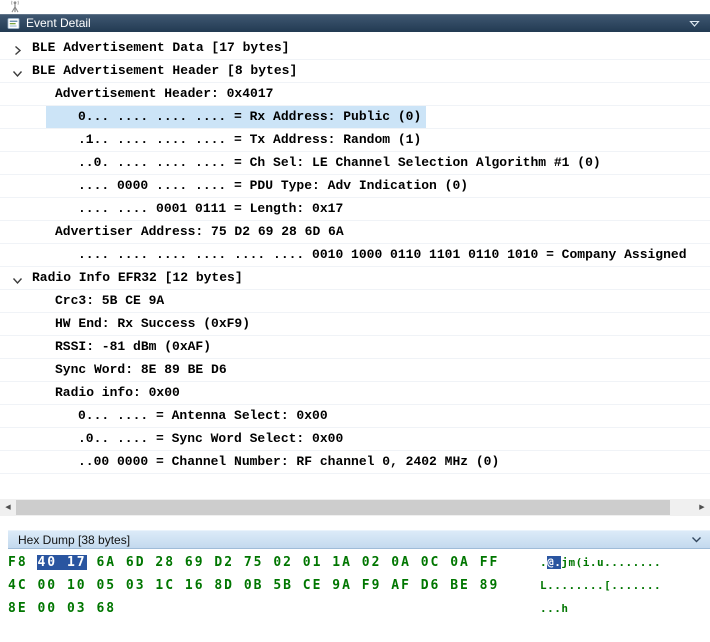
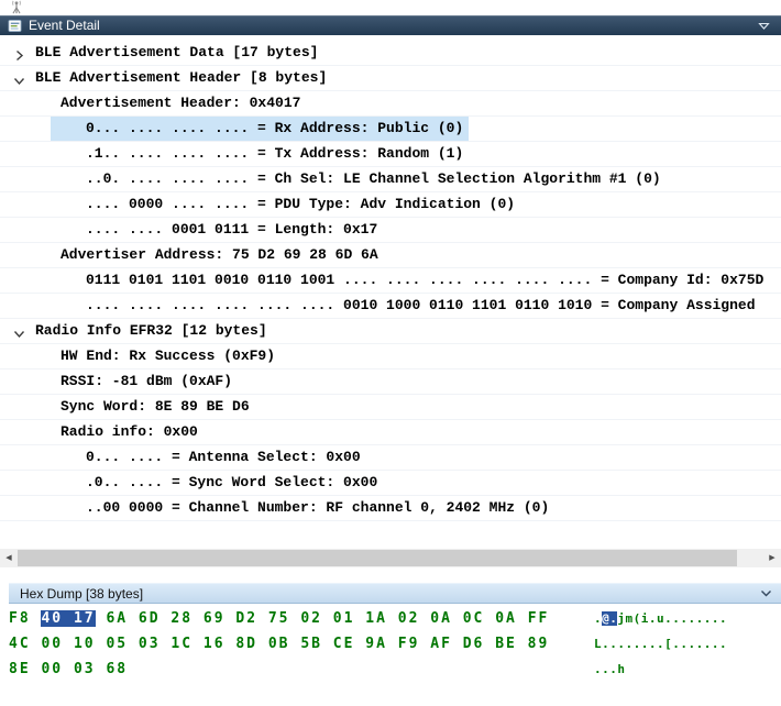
  Event Detail
  BLE Advertisement Data [17 bytes]
  BLE Advertisement Header [8 bytes]
  Advertisement Header: 0x4017
  0... .... .... .... = Rx Address: Public (0)
  .1.. .... .... .... = Tx Address: Random (1)
  ..0. .... .... .... = Ch Sel: LE Channel Selection Algorithm #1 (0)
  .... 0000 .... .... = PDU Type: Adv Indication (0)
  .... .... 0001 0111 = Length: 0x17
  Advertiser Address: 75 D2 69 28 6D 6A
+ 0111 0101 1101 0010 0110 1001 .... .... .... .... .... .... = Company Id: 0x75D
  .... .... .... .... .... .... 0010 1000 0110 1101 0110 1010 = Company Assigned
  Radio Info EFR32 [12 bytes]
- Crc3: 5B CE 9A
  HW End: Rx Success (0xF9)
  RSSI: -81 dBm (0xAF)
  Sync Word: 8E 89 BE D6
  Radio info: 0x00
  0... .... = Antenna Select: 0x00
  .0.. .... = Sync Word Select: 0x00
  ..00 0000 = Channel Number: RF channel 0, 2402 MHz (0)
  ◀
  ▶
  Hex Dump [38 bytes]
  F8 40 17 6A 6D 28 69 D2 75 02 01 1A 02 0A 0C 0A FF
  .@.jm(i.u........
  4C 00 10 05 03 1C 16 8D 0B 5B CE 9A F9 AF D6 BE 89
  L........[.......
  8E 00 03 68
  ...h
